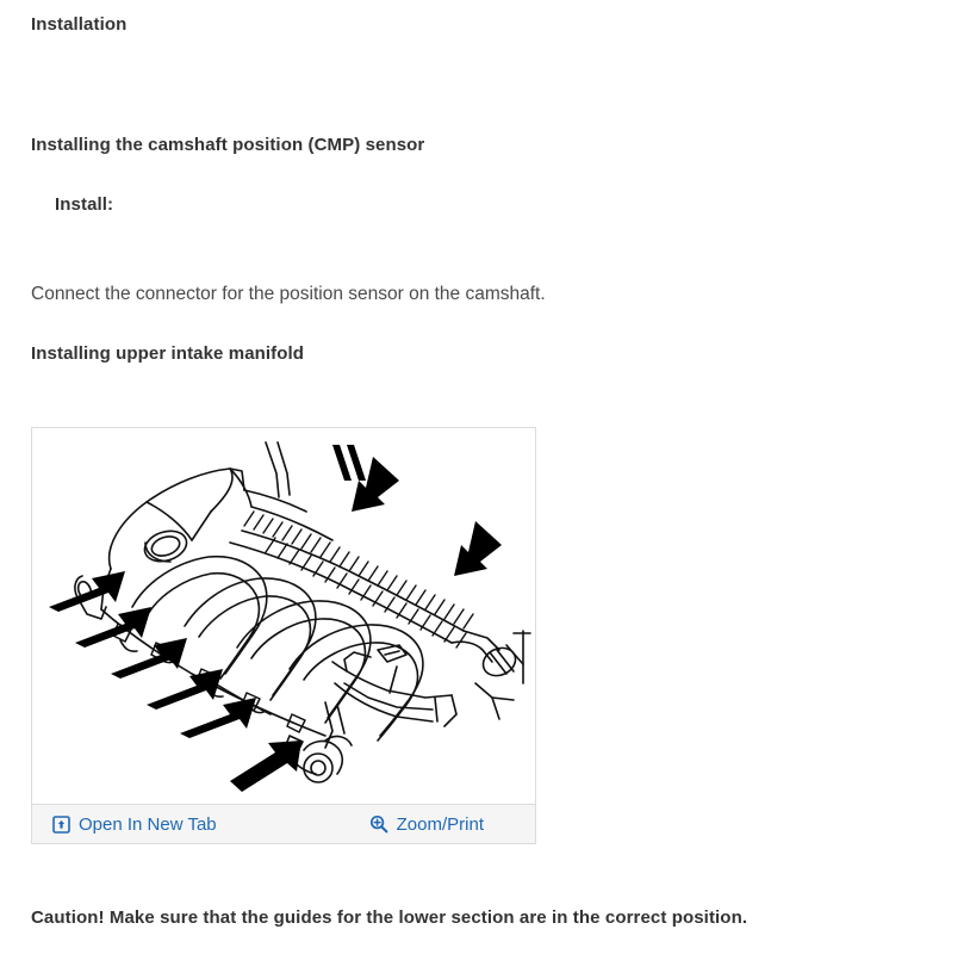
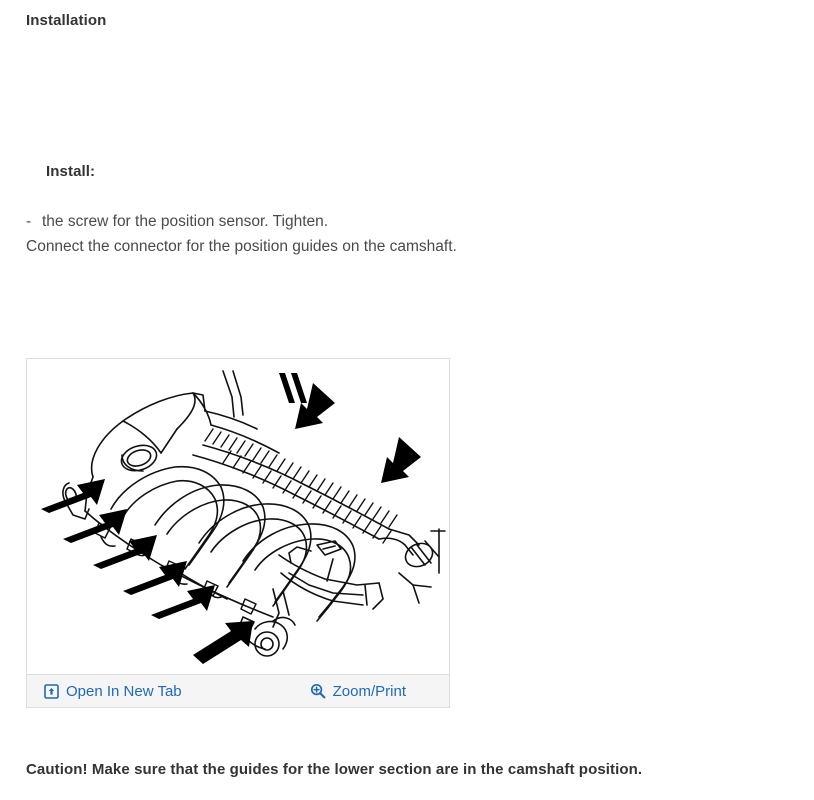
  Installation
- Installing the camshaft position (CMP) sensor
  Install:
+ - the screw for the position sensor. Tighten.
- Connect the connector for the position sensor on the camshaft.
+ Connect the connector for the position guides on the camshaft.
- Installing upper intake manifold
  Open In New Tab
  Zoom/Print
- Caution! Make sure that the guides for the lower section are in the correct position.
+ Caution! Make sure that the guides for the lower section are in the camshaft position.
